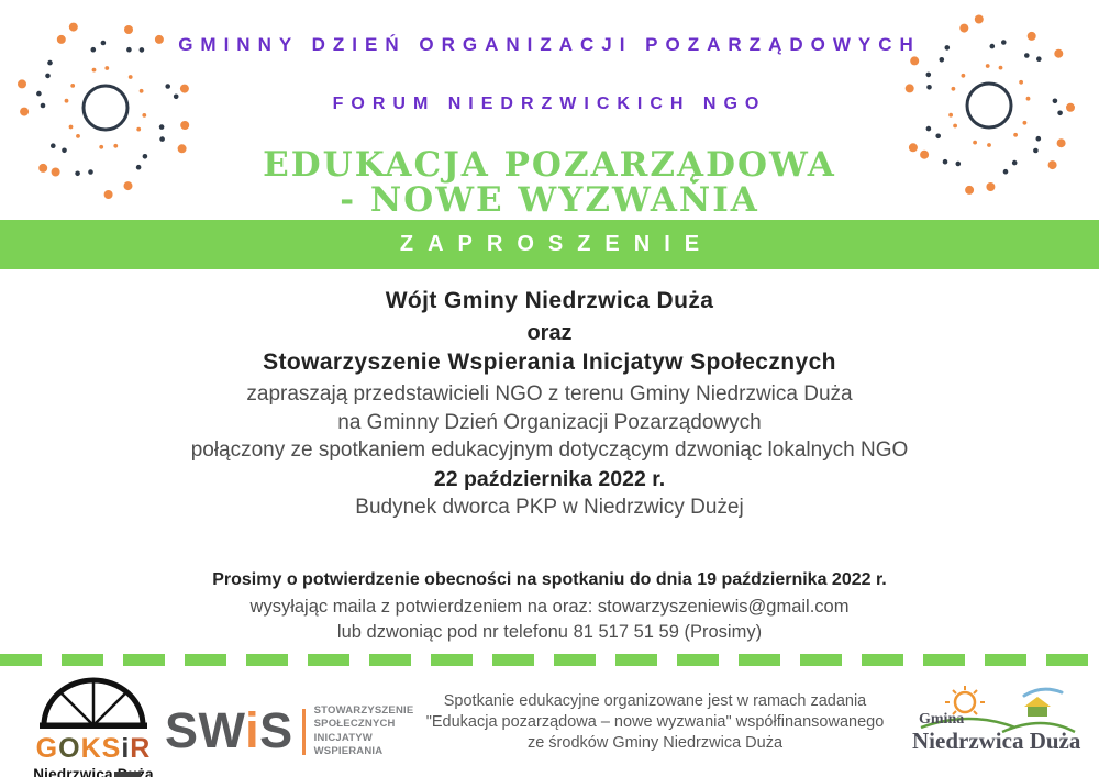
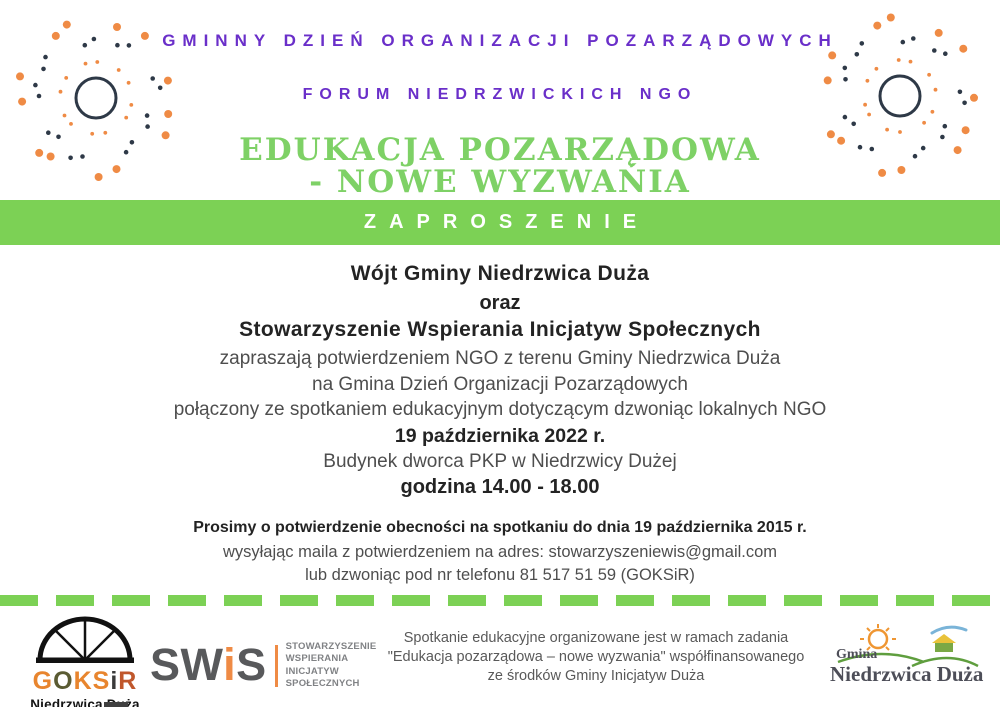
  GMINNY DZIEŃ ORGANIZACJI POZARZĄDOWYCH
  FORUM NIEDRZWICKICH NGO
  EDUKACJA POZARZĄDOWA
  - NOWE WYZWAŃIA
  ZAPROSZENIE
  Wójt Gminy Niedrzwica Duża
  oraz
  Stowarzyszenie Wspierania Inicjatyw Społecznych
- zapraszają przedstawicieli NGO z terenu Gminy Niedrzwica Duża
+ zapraszają potwierdzeniem NGO z terenu Gminy Niedrzwica Duża
- na Gminny Dzień Organizacji Pozarządowych
+ na Gmina Dzień Organizacji Pozarządowych
  połączony ze spotkaniem edukacyjnym dotyczącym dzwoniąc lokalnych NGO
- 22 października 2022 r.
+ 19 października 2022 r.
  Budynek dworca PKP w Niedrzwicy Dużej
+ godzina 14.00 - 18.00
- Prosimy o potwierdzenie obecności na spotkaniu do dnia 19 października 2022 r.
+ Prosimy o potwierdzenie obecności na spotkaniu do dnia 19 października 2015 r.
- wysyłając maila z potwierdzeniem na oraz: stowarzyszeniewis@gmail.com
+ wysyłając maila z potwierdzeniem na adres: stowarzyszeniewis@gmail.com
- lub dzwoniąc pod nr telefonu 81 517 51 59 (Prosimy)
+ lub dzwoniąc pod nr telefonu 81 517 51 59 (GOKSiR)
  GOKSiR
  Niedrzwicaża
  SWiS
  STOWARZYSZENIE
- SPOŁECZNYCH
+ WSPIERANIA
  INICJATYW
- WSPIERANIA
+ SPOŁECZNYCH
  Spotkanie edukacyjne organizowane jest w ramach zadania
  "Edukacja pozarządowa – nowe wyzwania" współfinansowanego
- ze środków Gminy Niedrzwica Duża
+ ze środków Gminy Inicjatyw Duża
  Gmina
  Niedrzwica Duża
